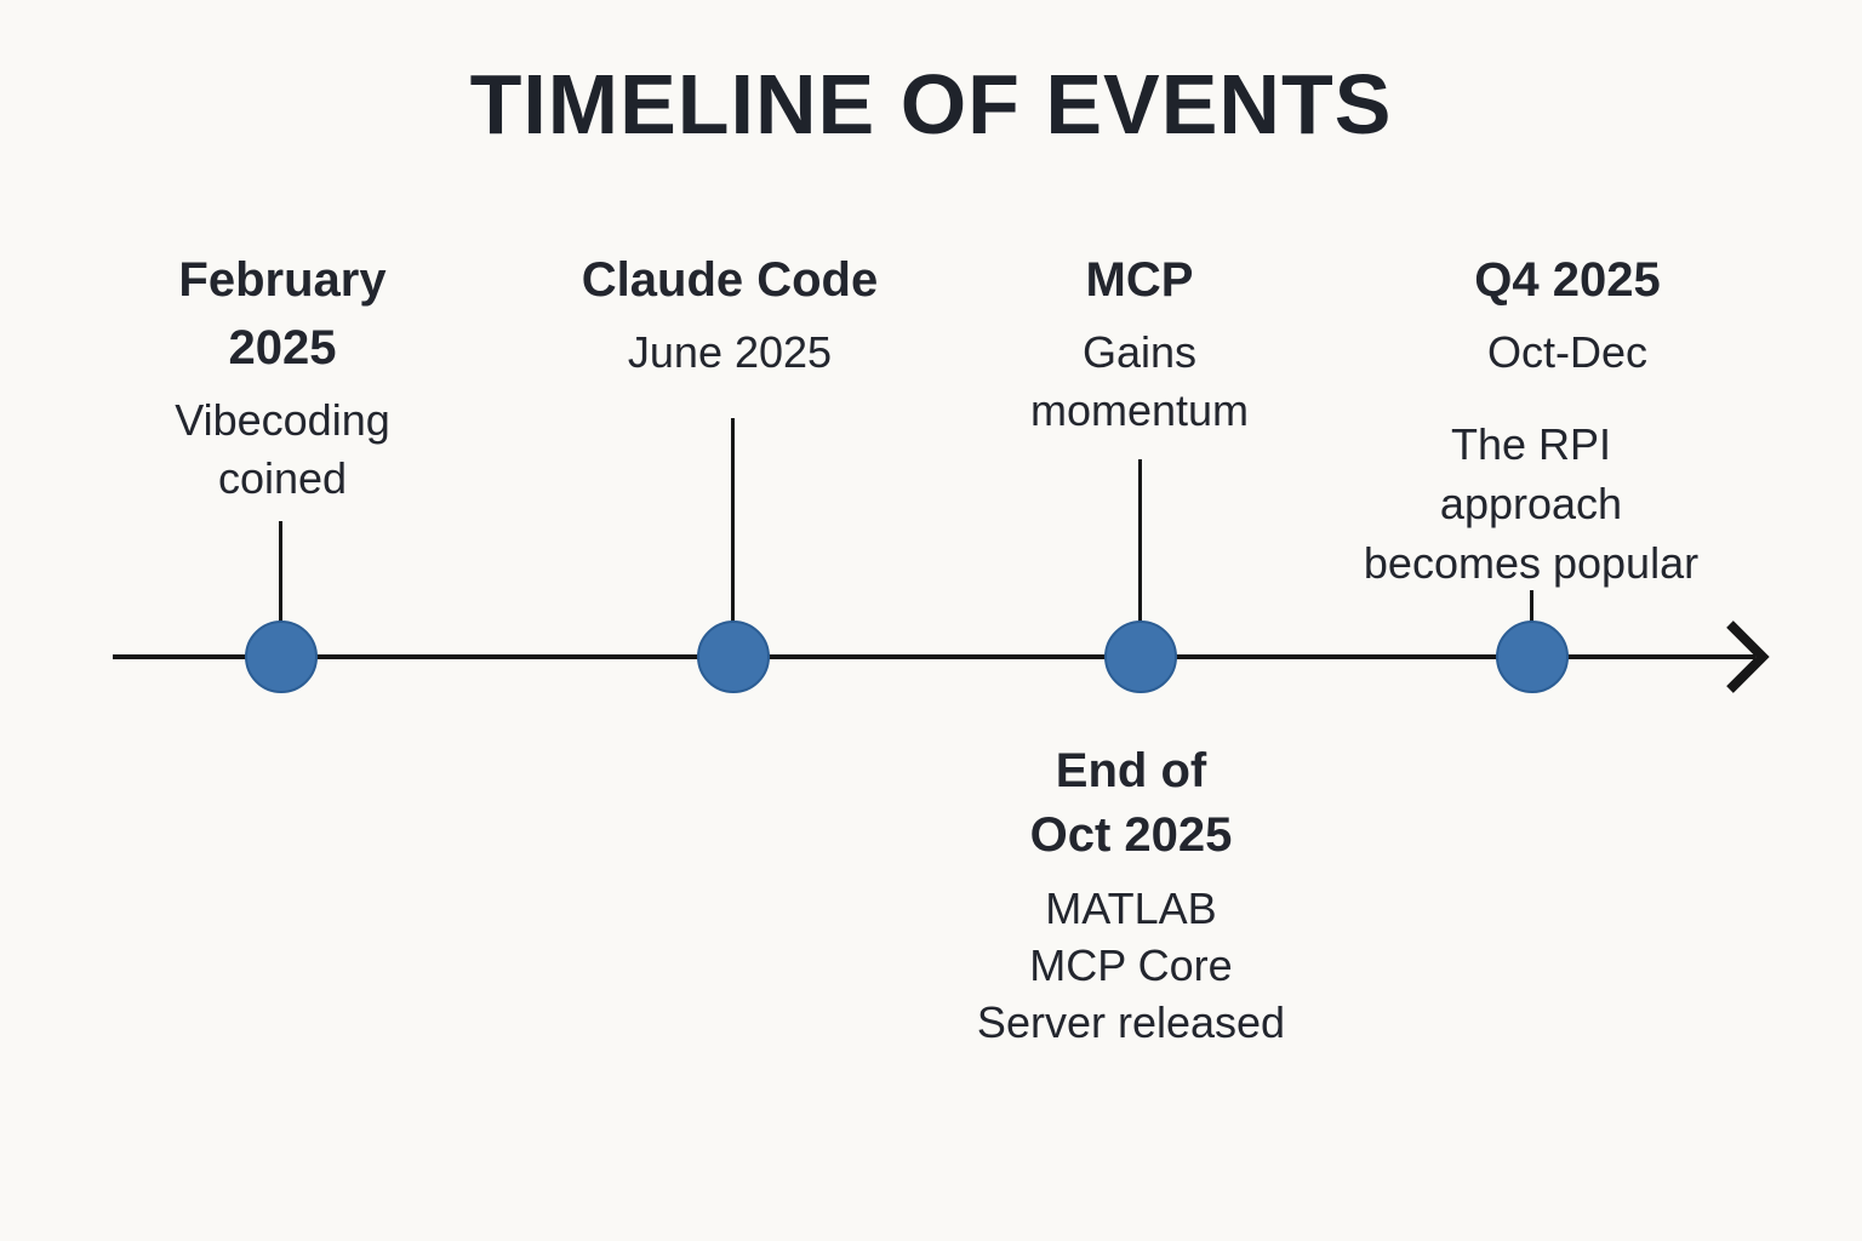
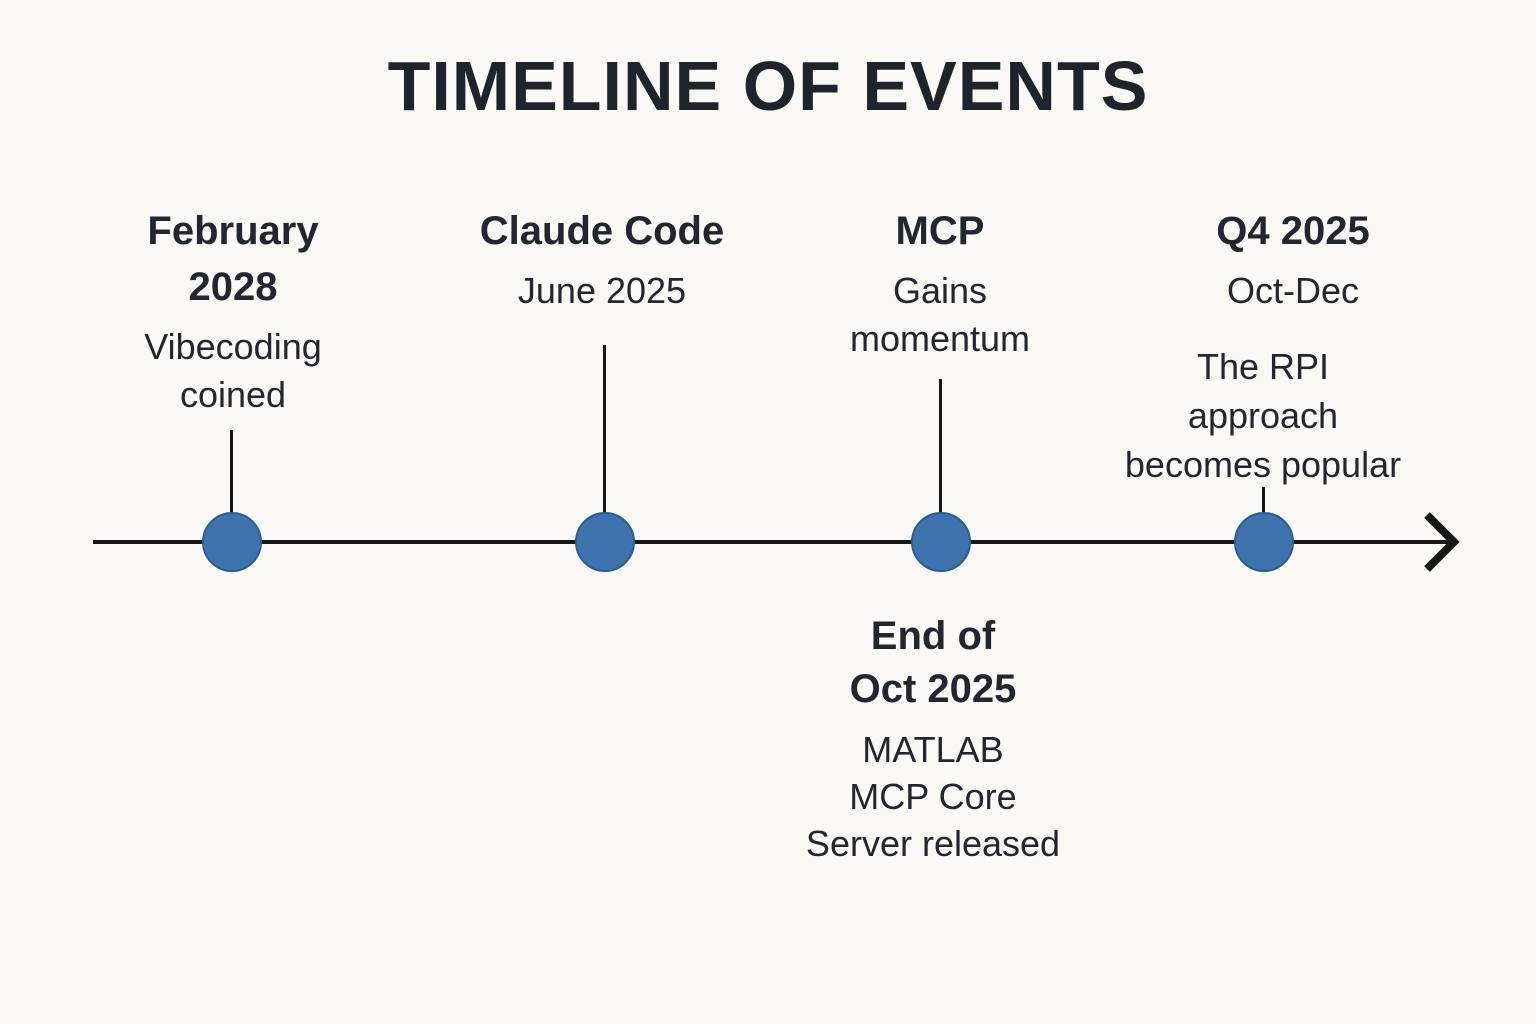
  TIMELINE OF EVENTS
  February
- 2025
+ 2028
  Vibecoding
  coined
  Claude Code
  June 2025
  MCP
  Gains
  momentum
  Q4 2025
  Oct-Dec
  The RPI
  approach
  becomes popular
  End of
  Oct 2025
  MATLAB
  MCP Core
  Server released
